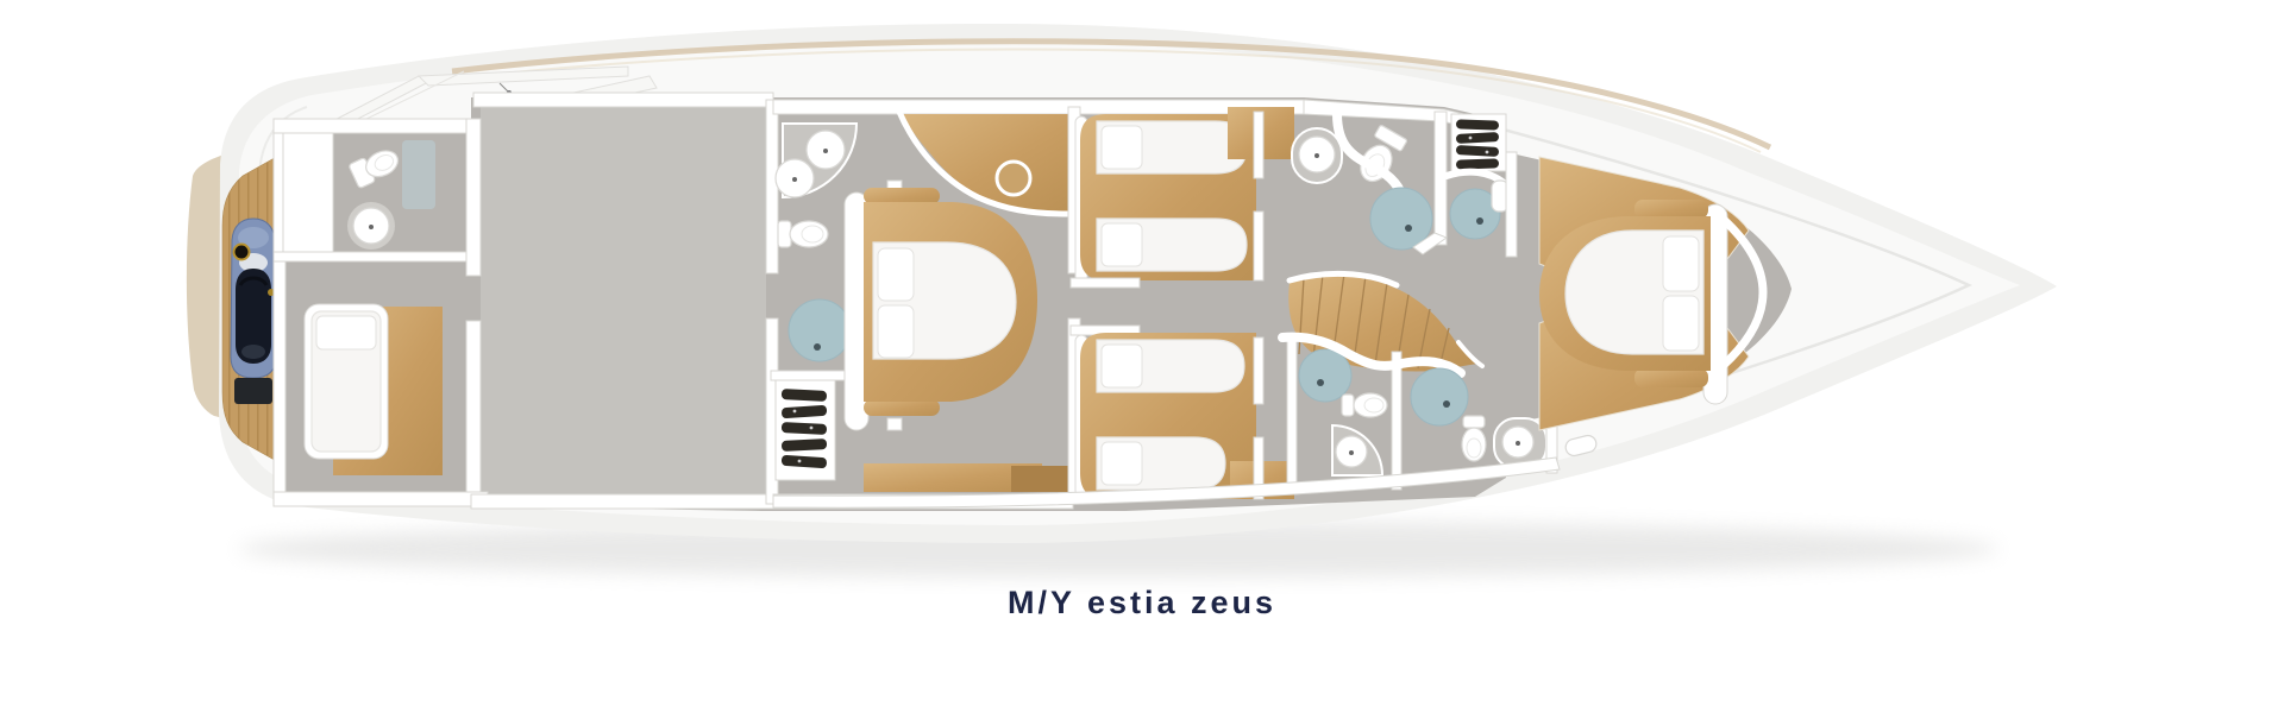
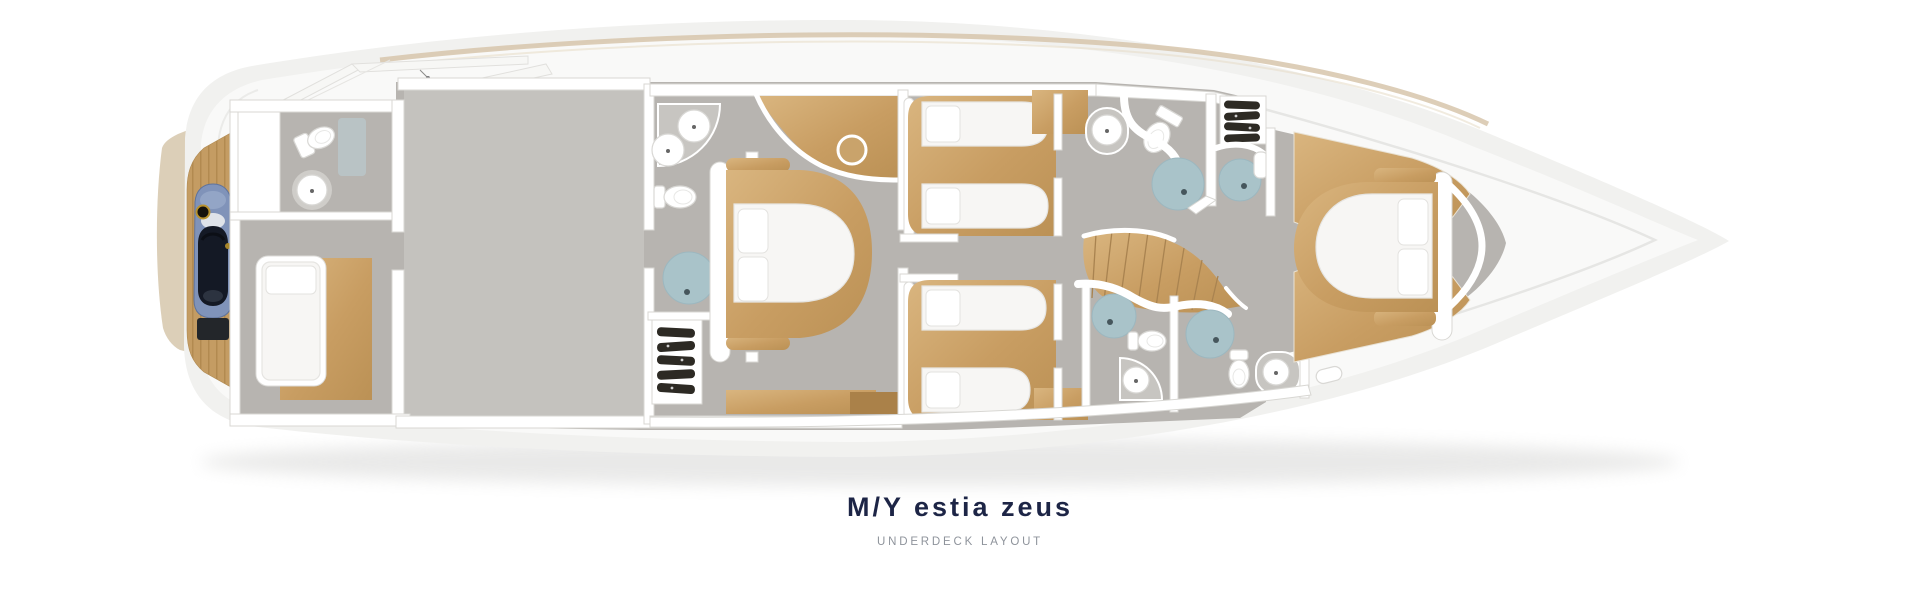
  M/Y estia zeus
+ UNDERDECK LAYOUT
